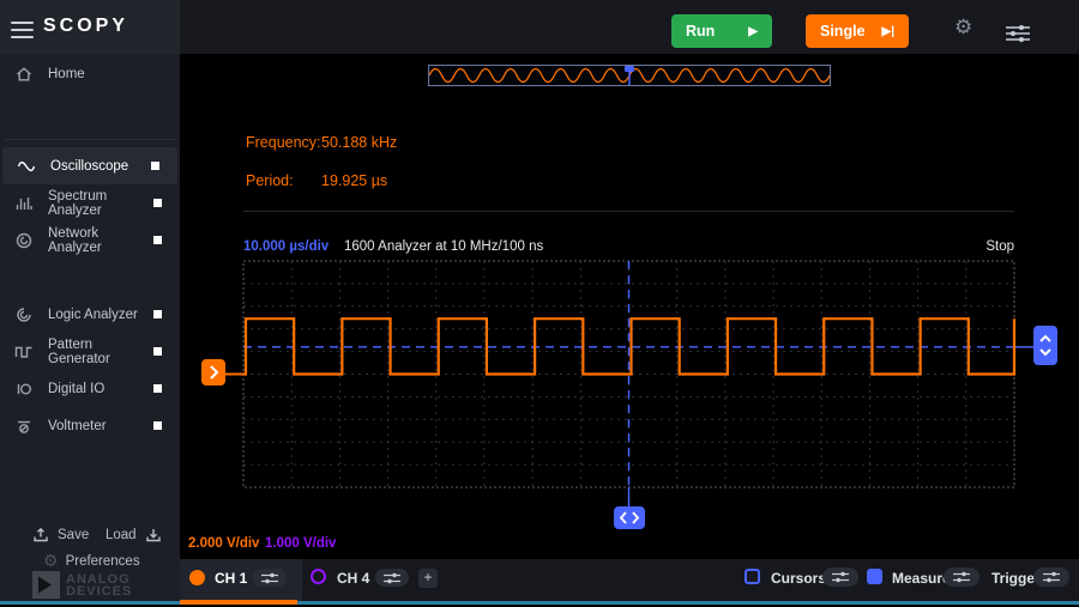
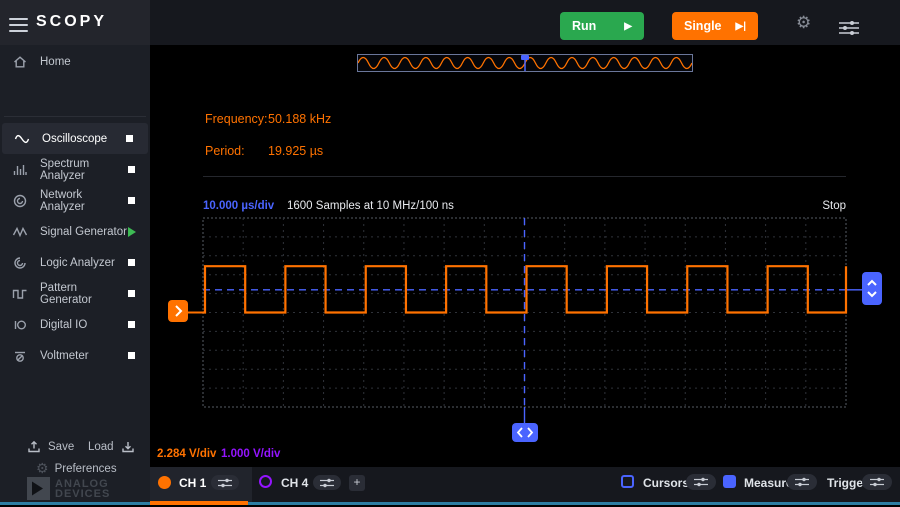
  SCOPY
  Run
  ▶
  Single
  ▶|
  ⚙
  Home
  Oscilloscope
  Spectrum Analyzer
  Network Analyzer
+ Signal Generator
  Logic Analyzer
  Pattern Generator
  Digital IO
  Voltmeter
  Save
  Load
  ⚙
  Preferences
  ANALOG
  DEVICES
  Frequency:
  50.188 kHz
  Period:
  19.925 µs
  10.000 µs/div
- 1600 Analyzer at 10 MHz/100 ns
+ 1600 Samples at 10 MHz/100 ns
  Stop
- 2.000 V/div
+ 2.284 V/div
  1.000 V/div
  CH 1
  CH 4
  +
  Cursor
  Measur
  Trigge
